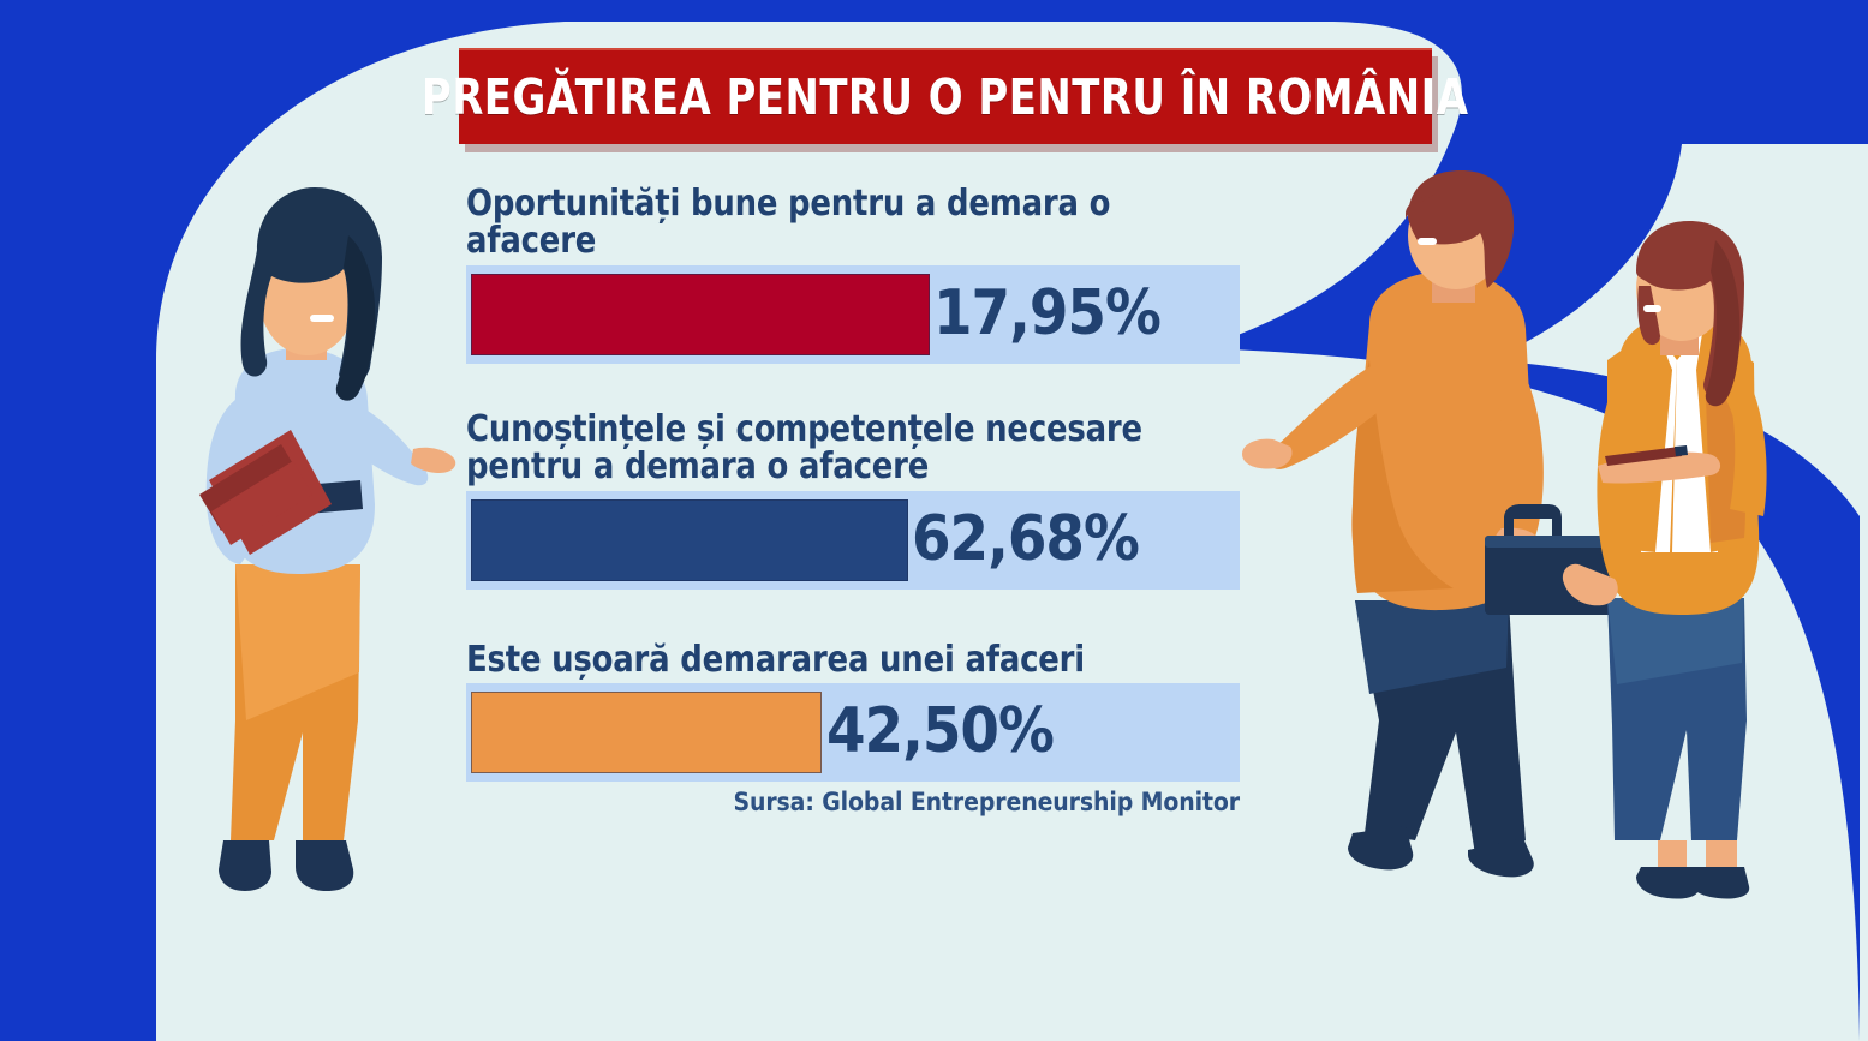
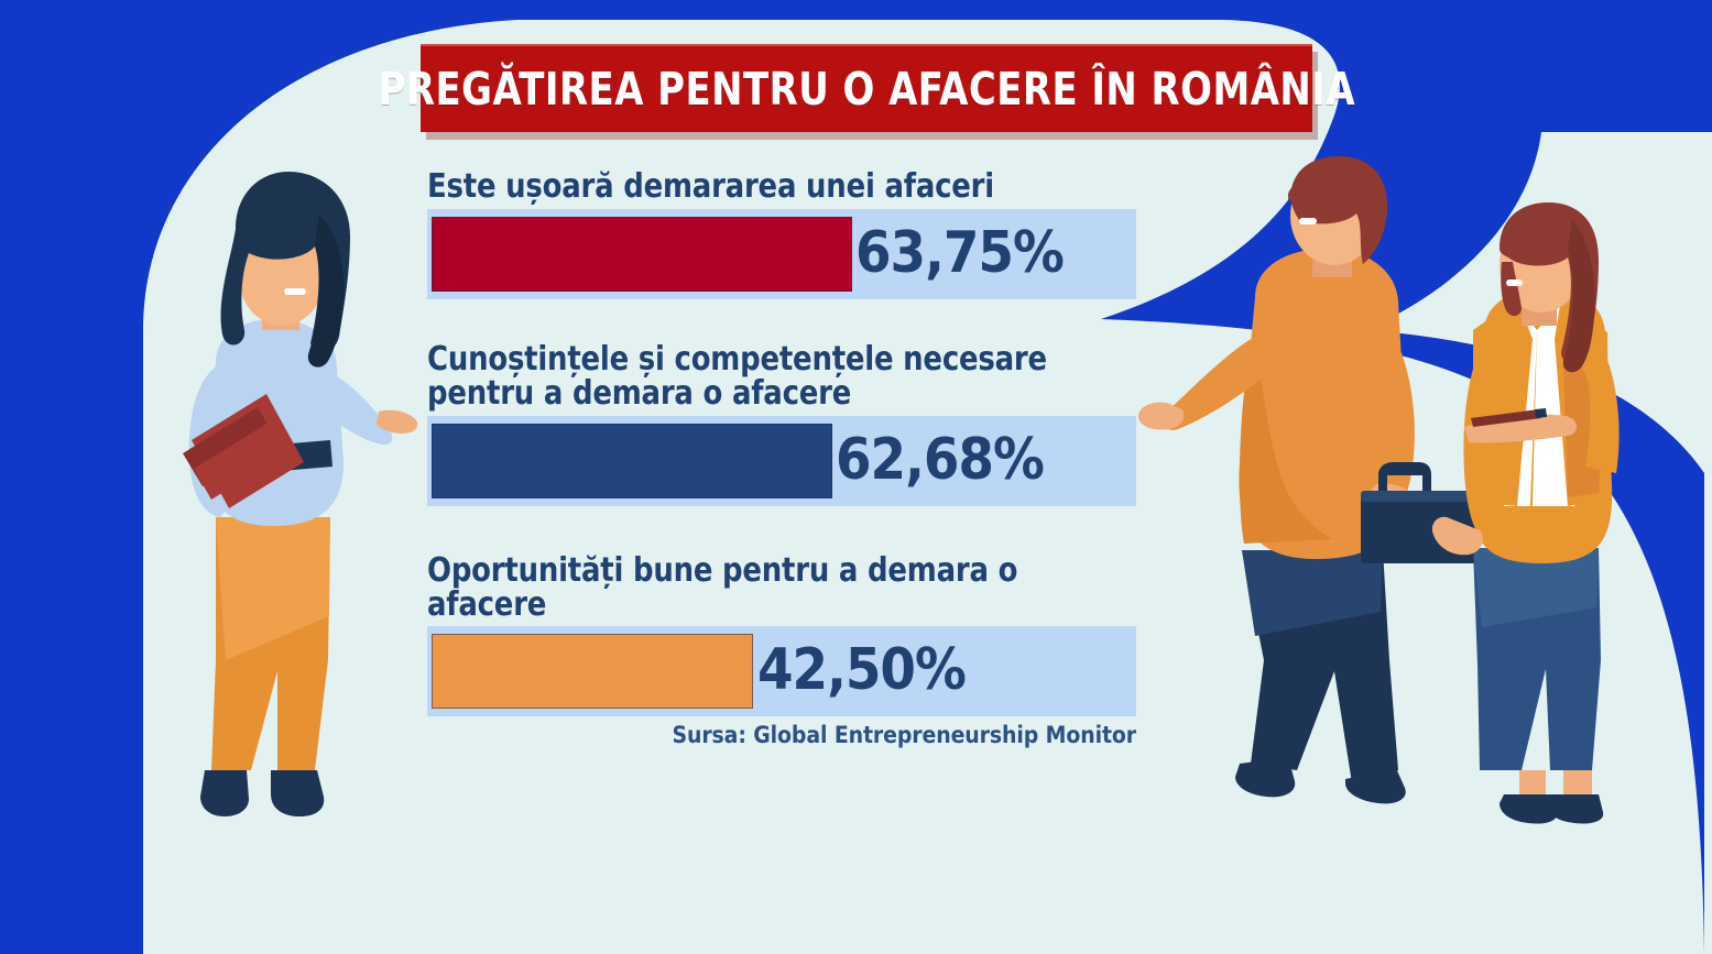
- PREGĂTIREA PENTRU O PENTRU ÎN ROMÂNIA
+ PREGĂTIREA PENTRU O AFACERE ÎN ROMÂNIA
- Oportunități bune pentru a demara o afacere
+ Este ușoară demararea unei afaceri
- 17,95%
+ 63,75%
  Cunoștințele și competențele necesare
  pentru a demara o afacere
  62,68%
- Este ușoară demararea unei afaceri
+ Oportunități bune pentru a demara o afacere
  42,50%
  Sursa: Global Entrepreneurship Monitor
